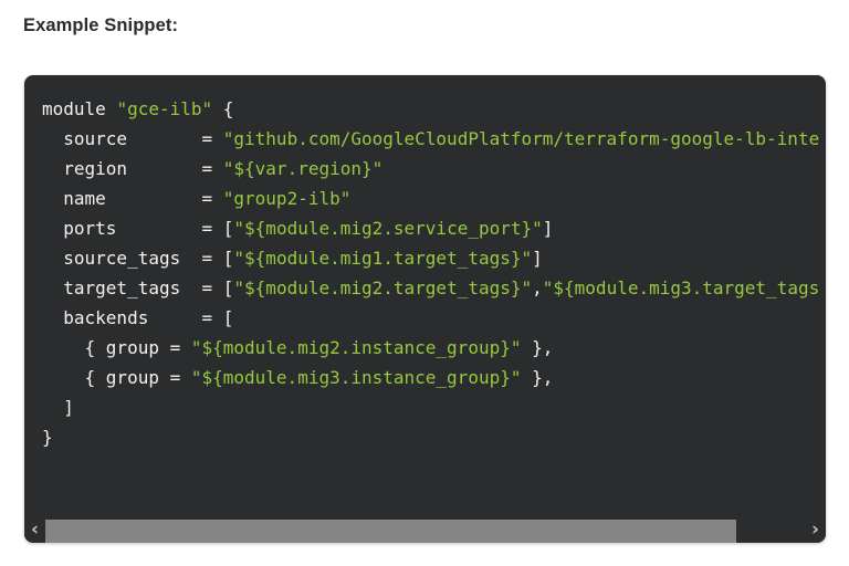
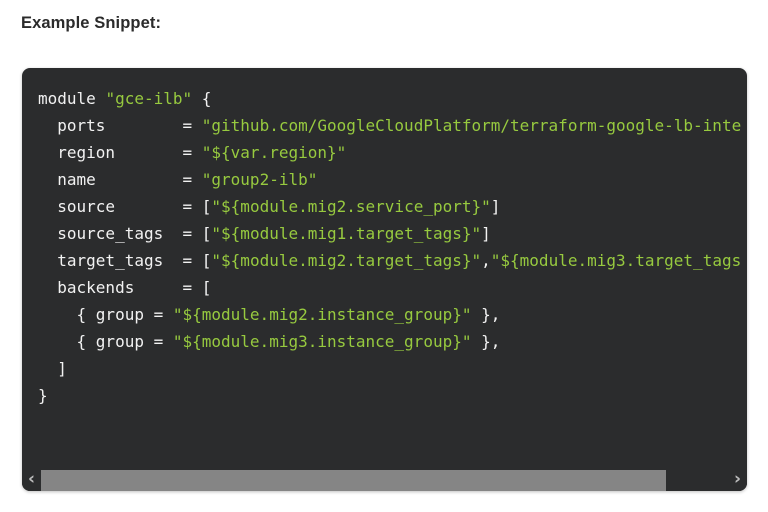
  Example Snippet:
  module "gce-ilb" {
- source = "github.com/GoogleCloudPlatform/terraform-google-lb-inte
+ ports = "github.com/GoogleCloudPlatform/terraform-google-lb-inte
  region = "${var.region}"
  name = "group2-ilb"
- ports = ["${module.mig2.service_port}"]
+ source = ["${module.mig2.service_port}"]
  source_tags = ["${module.mig1.target_tags}"]
  target_tags = ["${module.mig2.target_tags}","${module.mig3.target_tags
  backends = [
  { group = "${module.mig2.instance_group}" },
  { group = "${module.mig3.instance_group}" },
  ]
  }
  ‹
  ›
